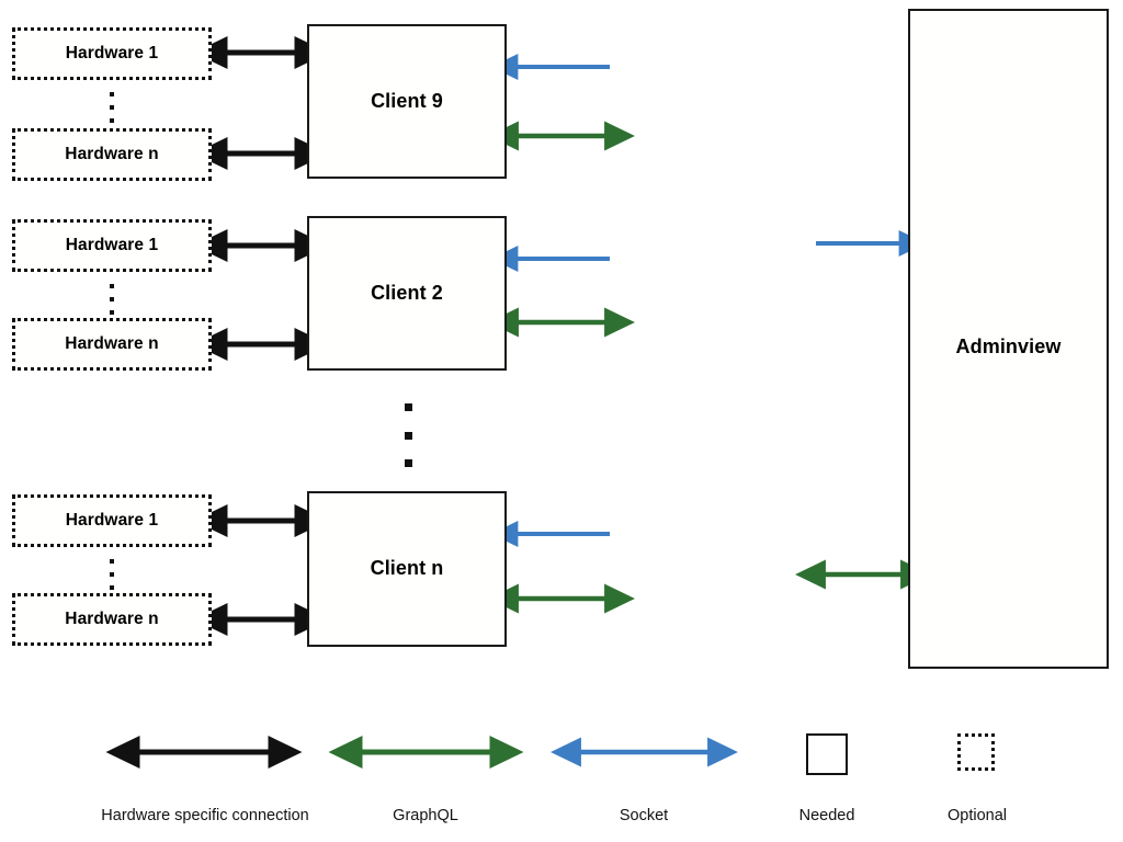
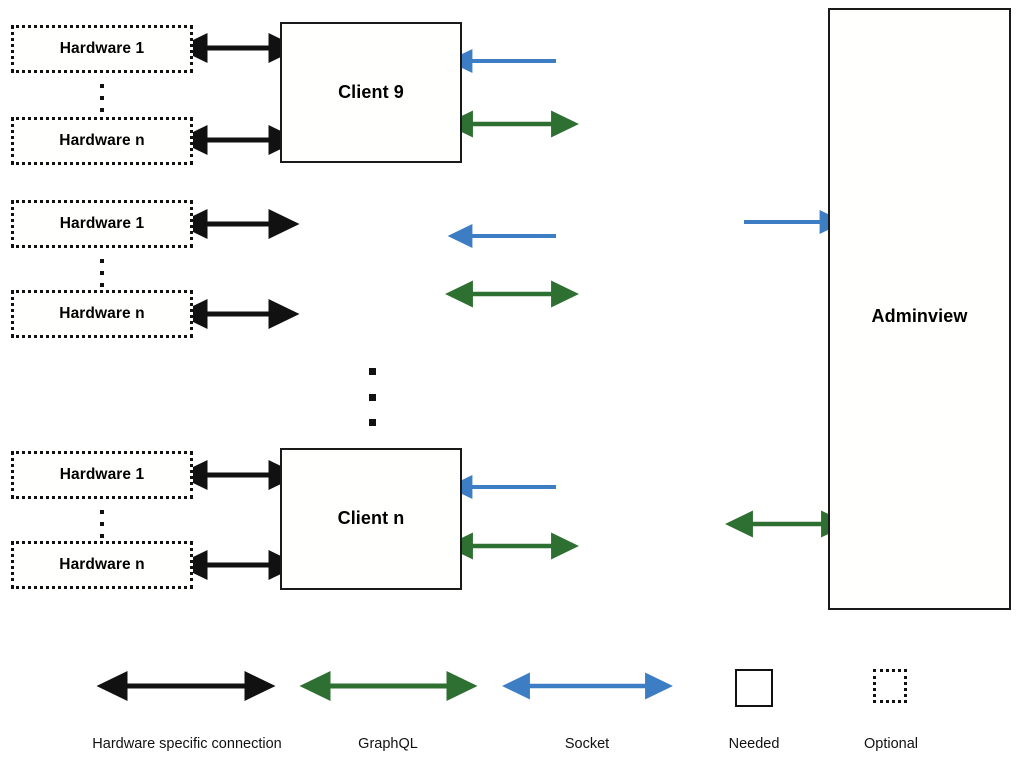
  Hardware 1
  Hardware n
  Client 9
  Hardware 1
  Hardware n
- Client 2
  Hardware 1
  Hardware n
  Client n
  Adminview
  Hardware specific connection
  GraphQL
  Socket
  Needed
  Optional
